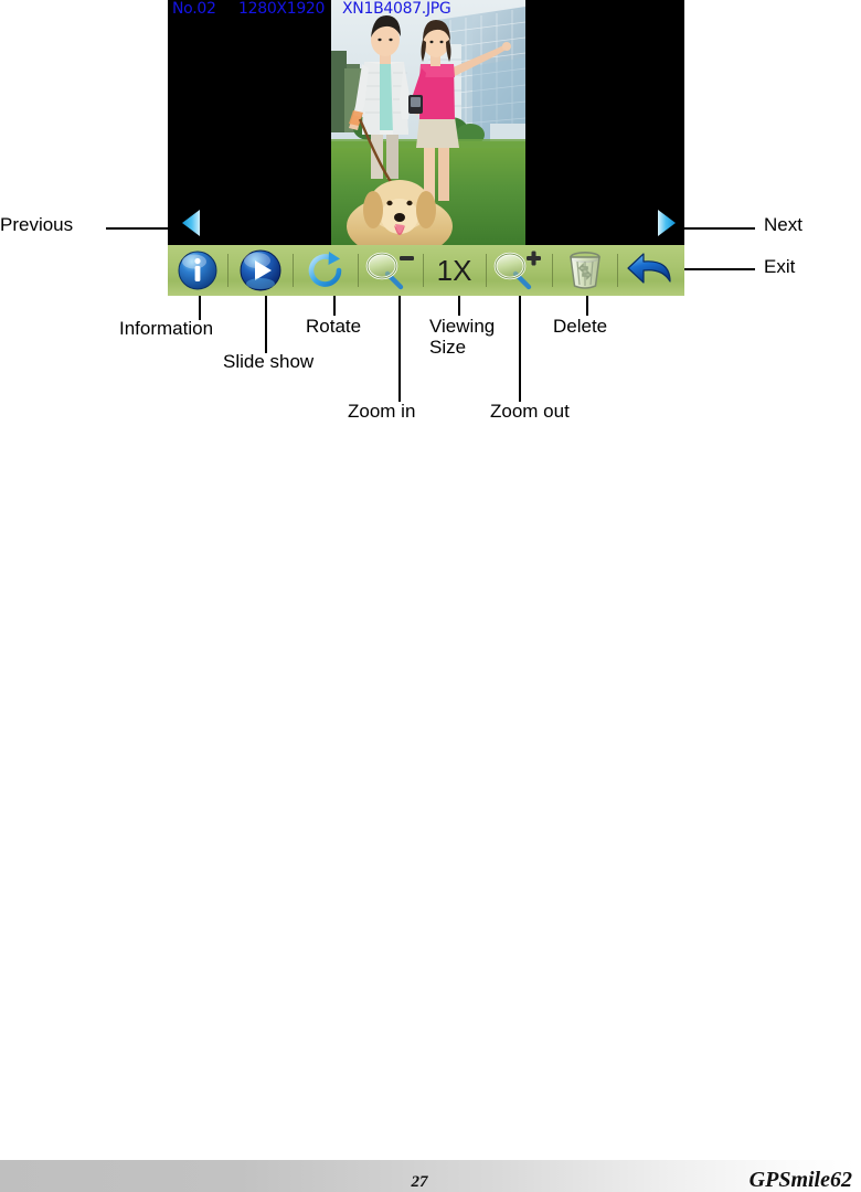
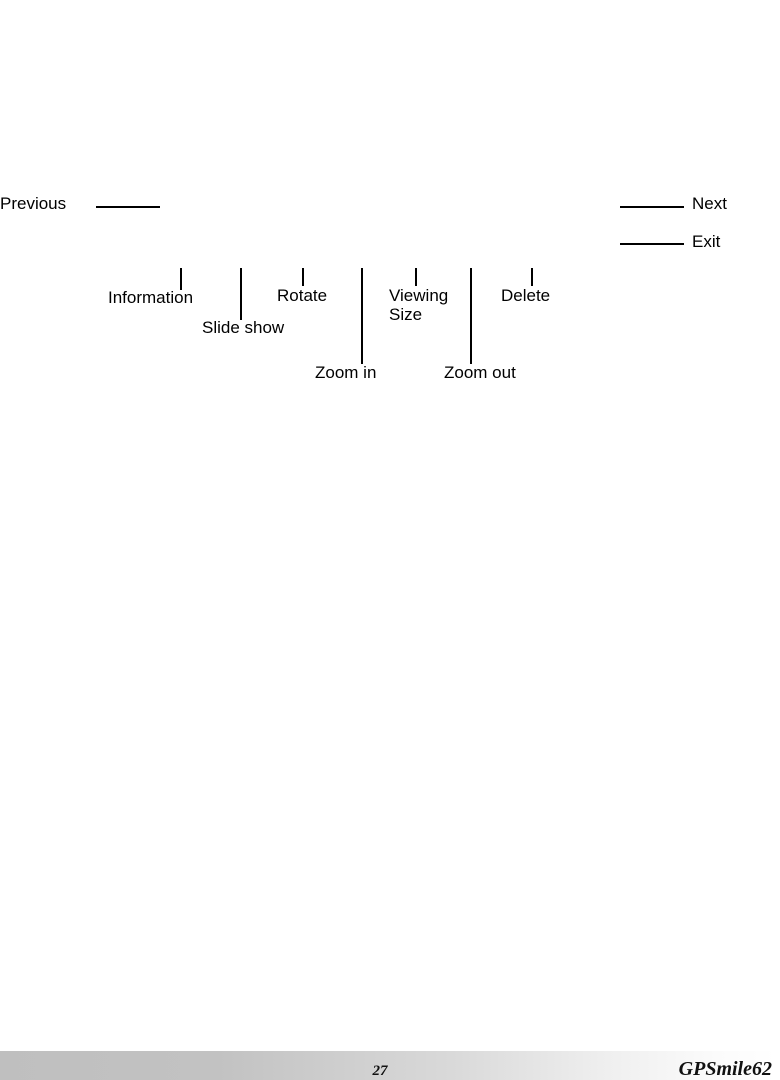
- No.02
- 1280X1920
- XN1B4087.JPG
- 1X
  Previous
  Next
  Exit
  Information
  Slide show
  Rotate
  Zoom in
  Viewing
  Size
  Zoom out
  Delete
  27
  GPSmile62
